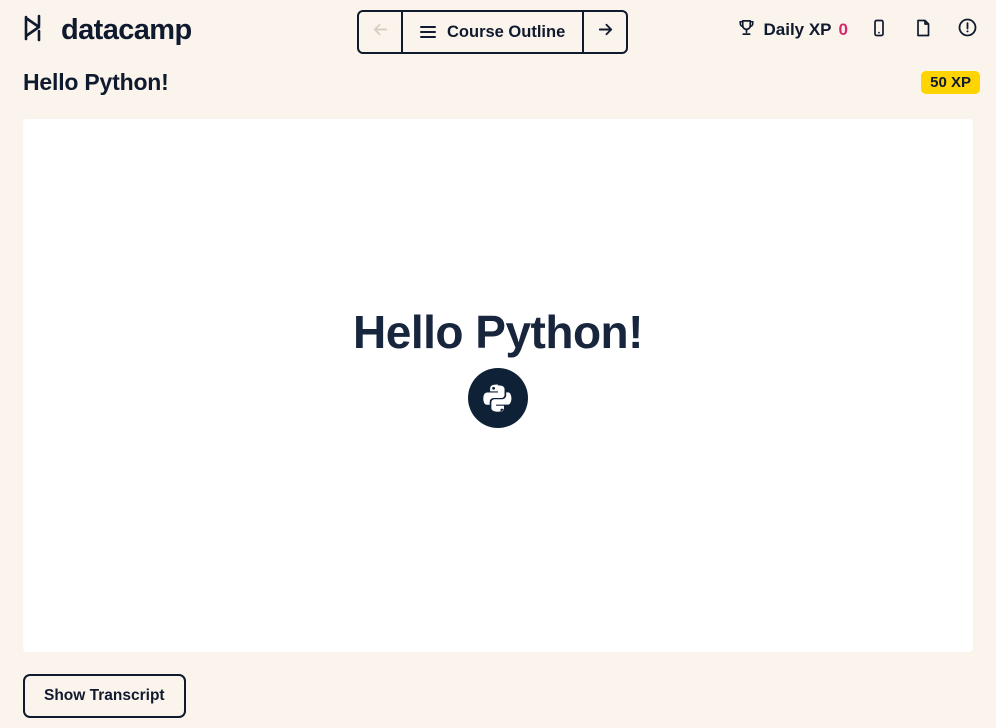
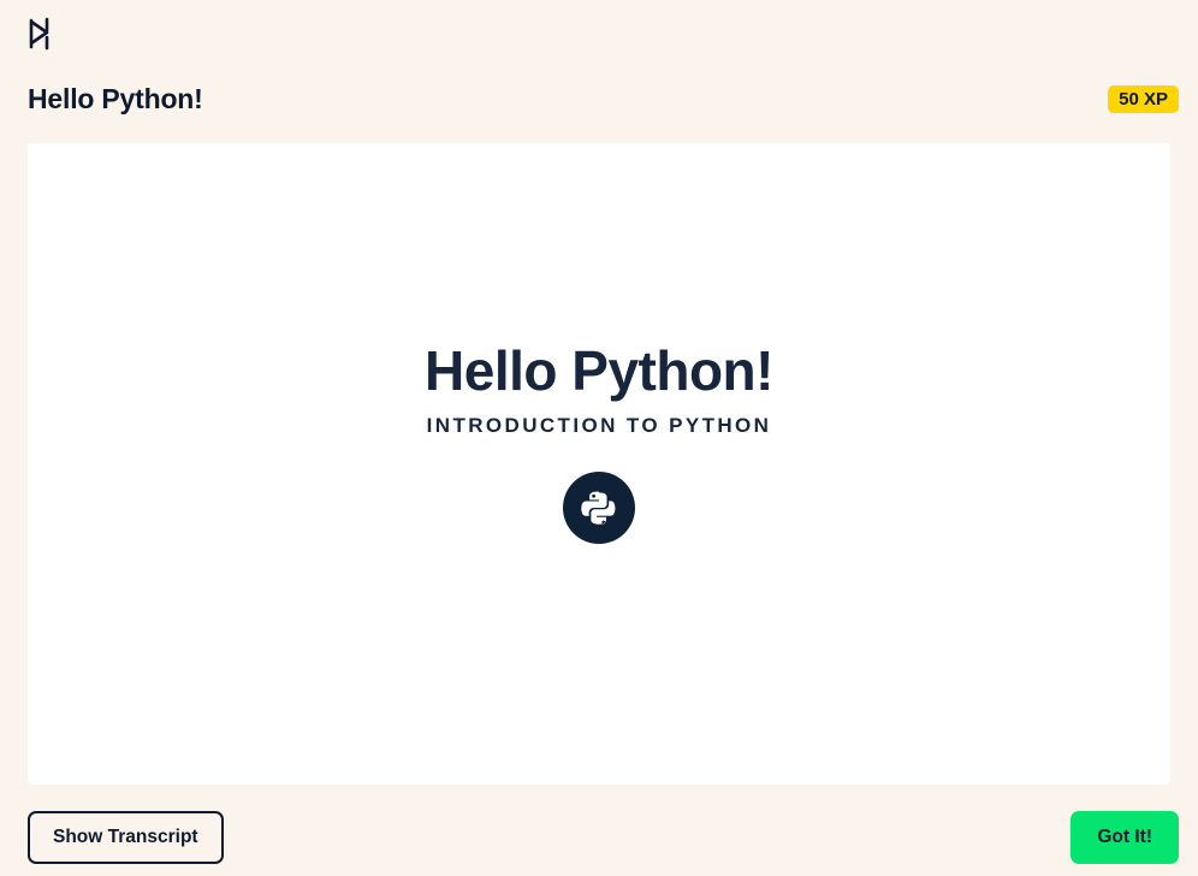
- datacamp
- Course Outline
- Daily XP
- 0
  Hello Python!
  50 XP
  Hello Python!
+ INTRODUCTION TO PYTHON
  Show Transcript
+ Got It!
